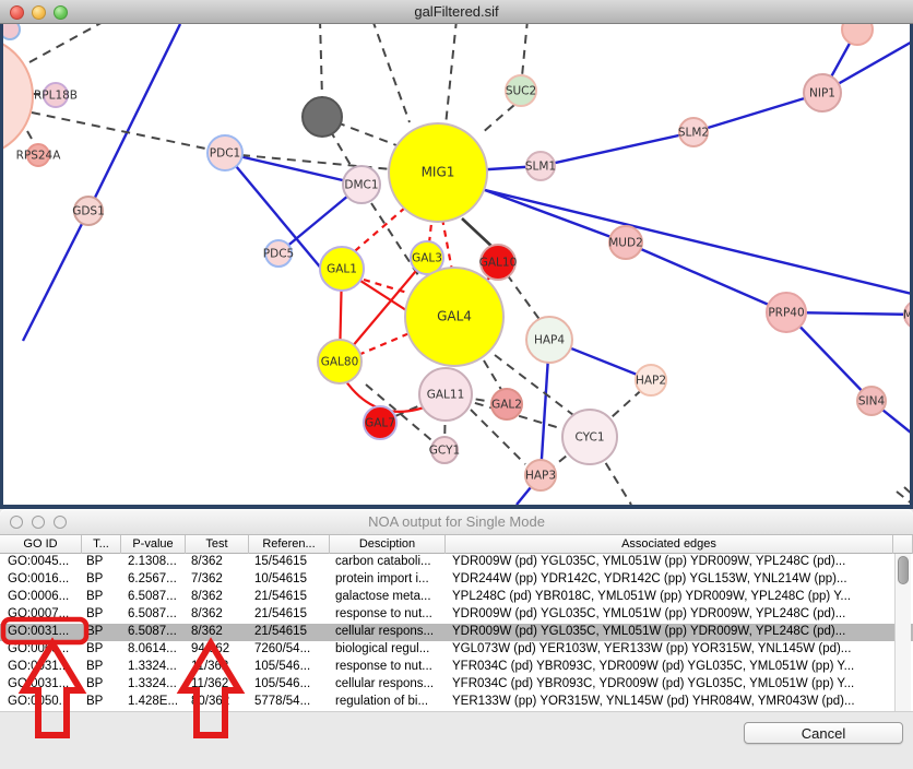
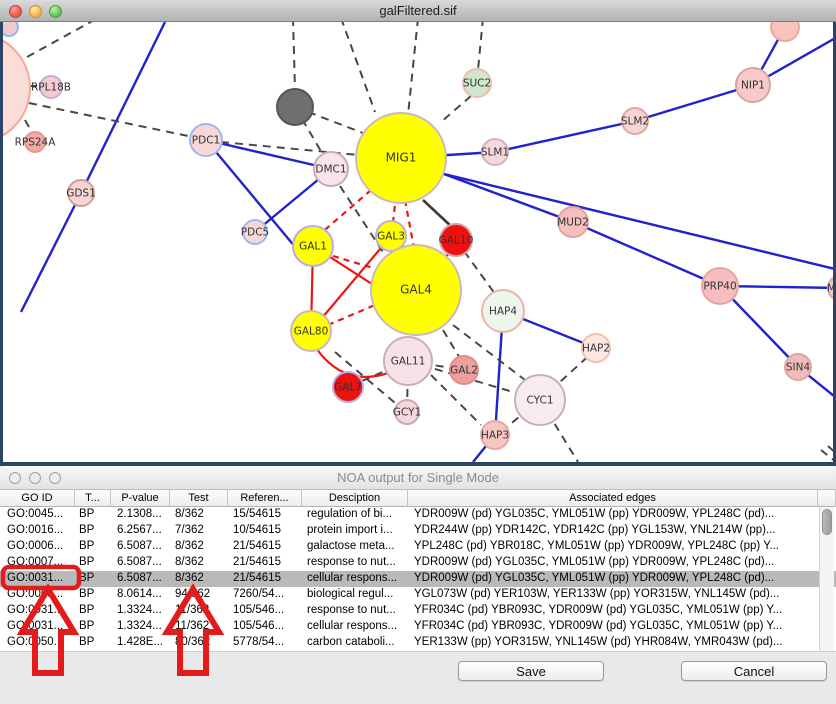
  galFiltered.sif
  RPL18B
  RPS24A
  GDS1
  PDC1
  PDC5
  DMC1
  MIG1
  SUC2
  SLM1
  SLM2
  NIP1
  MUD2
  PRP40
  SIN4
  GAL10
  GAL3
  GAL1
  GAL11
  GAL4
  GAL80
  GAL2
  GAL7
  GCY1
  HAP4
  HAP2
  CYC1
  HAP3
  NOA output for Single Mode
  GO ID
  T...
  P-value
  Test
  Referen...
  Desciption
  Associated edges
  GO:0045...
  BP
  2.1308...
  8/362
  15/54615
- carbon cataboli...
+ regulation of bi...
  YDR009W (pd) YGL035C, YML051W (pp) YDR009W, YPL248C (pd)...
  GO:0016...
  BP
  6.2567...
  7/362
  10/54615
  protein import i...
  YDR244W (pp) YDR142C, YDR142C (pp) YGL153W, YNL214W (pp)...
  GO:0006...
  BP
  6.5087...
  8/362
  21/54615
  galactose meta...
  YPL248C (pd) YBR018C, YML051W (pp) YDR009W, YPL248C (pp) Y...
  GO:0007...
  BP
  6.5087...
  8/362
  21/54615
  response to nut...
  YDR009W (pd) YGL035C, YML051W (pp) YDR009W, YPL248C (pd)...
  GO:0031...
  BP
  6.5087...
  8/362
  21/54615
  cellular respons...
  YDR009W (pd) YGL035C, YML051W (pp) YDR009W, YPL248C (pd)...
  GO:00...
  BP
  8.0614...
  7260/54...
  biological regul...
  YGL073W (pd) YER103W, YER133W (pp) YOR315W, YNL145W (pd)...
  GO:031.
  BP
  1.3324...
  105/546...
  response to nut...
  YFR034C (pd) YBR093C, YDR009W (pd) YGL035C, YML051W (pp) Y...
  GO0031...
  BP
  1.3324...
  11/362
  105/546...
  cellular respons...
  YFR034C (pd) YBR093C, YDR009W (pd) YGL035C, YML051W (pp) Y...
  GO:050.
  BP
  1.428E...
  5778/54...
- regulation of bi...
+ carbon cataboli...
  YER133W (pp) YOR315W, YNL145W (pd) YHR084W, YMR043W (pd)...
+ Save
  Cancel
